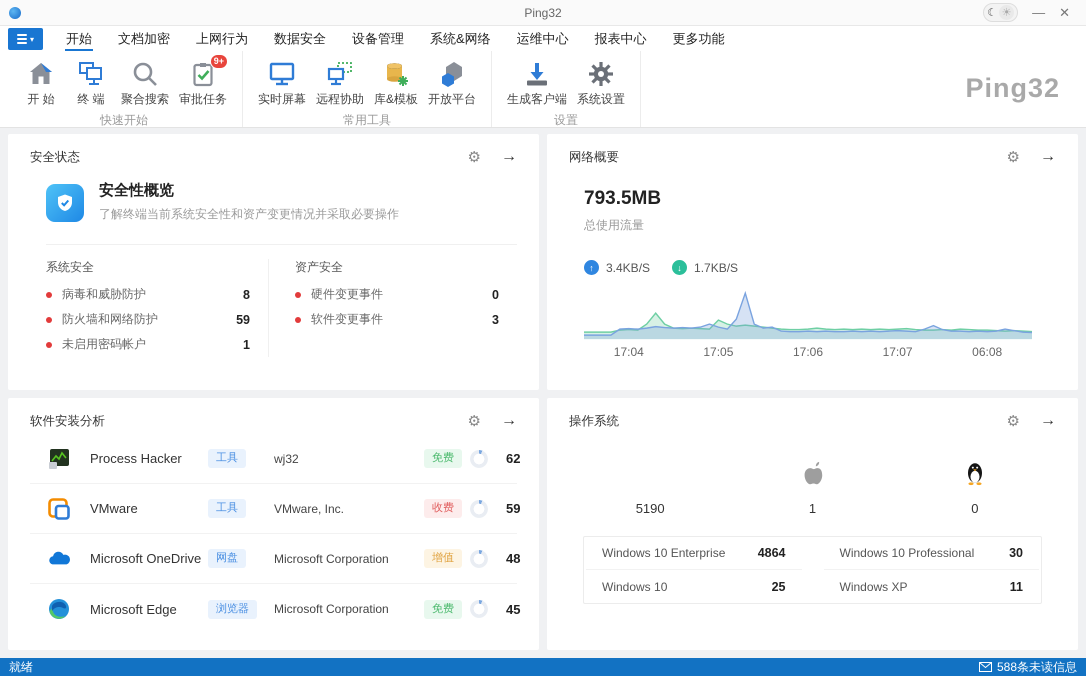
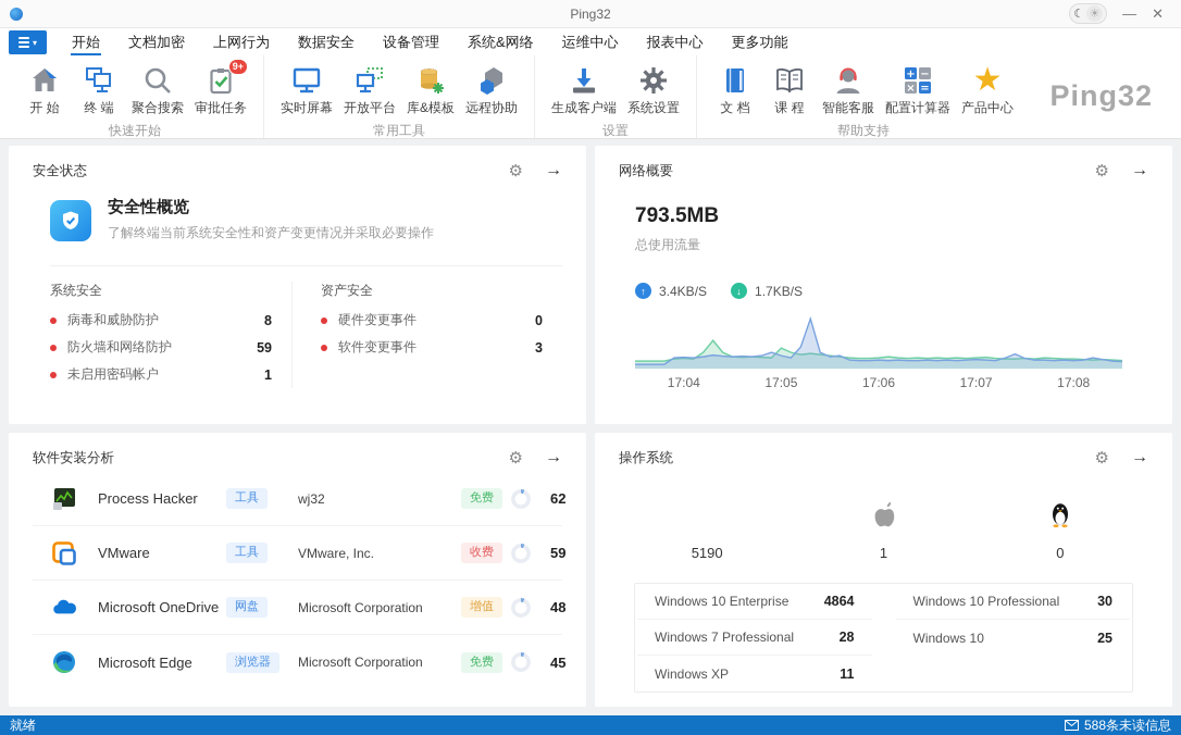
  Ping32
  ☾
  ☀
  —
  ✕
  ▾
  开始
  文档加密
  上网行为
  数据安全
  设备管理
  系统&网络
  运维中心
  报表中心
  更多功能
  开 始
  终 端
  聚合搜索
  9+
  审批任务
  快速开始
  实时屏幕
- 远程协助
+ 开放平台
  库&模板
- 开放平台
+ 远程协助
  常用工具
  生成客户端
  系统设置
  设置
+ 文 档
+ 课 程
+ 智能客服
+ +
+ −
+ ×
+ =
+ 配置计算器
+ ★
+ 产品中心
+ 帮助支持
  Ping32
  安全状态
  ⚙
  →
  安全性概览
  了解终端当前系统安全性和资产变更情况并采取必要操作
  系统安全
  病毒和威胁防护
  8
  防火墙和网络防护
  59
  未启用密码帐户
  1
  资产安全
  硬件变更事件
  0
  软件变更事件
  3
  网络概要
  ⚙
  →
  793.5MB
  总使用流量
  ↑
  3.4KB/S
  ↓
  1.7KB/S
  17:04
  17:05
  17:06
  17:07
- 06:08
+ 17:08
  软件安装分析
  ⚙
  →
  Process Hacker
  工具
  wj32
  免费
  62
  VMware
  工具
  VMware, Inc.
  收费
  59
  Microsoft OneDrive
  网盘
  Microsoft Corporation
  增值
  48
  Microsoft Edge
  浏览器
  Microsoft Corporation
  免费
  45
  操作系统
  ⚙
  →
  5190
  1
  0
  Windows 10 Enterprise
  4864
  Windows 10 Professional
  30
+ Windows 7 Professional
+ 28
  Windows 10
  25
  Windows XP
  11
  就绪
  588条未读信息
